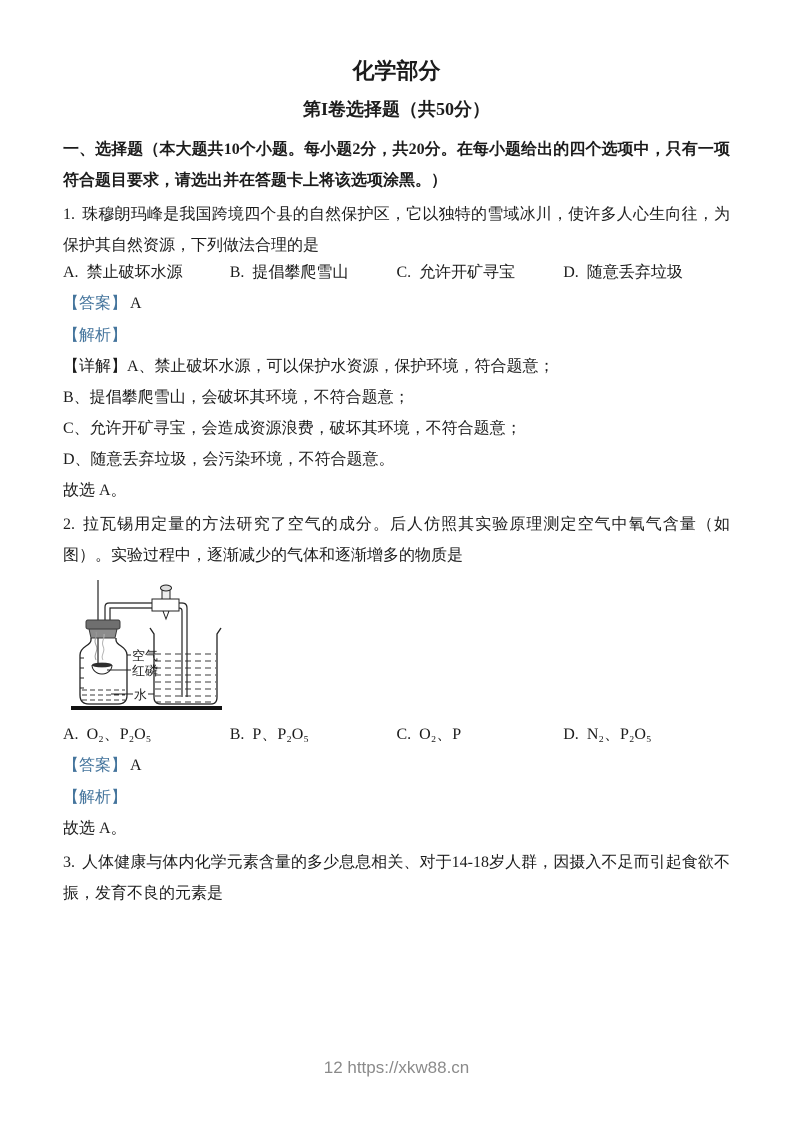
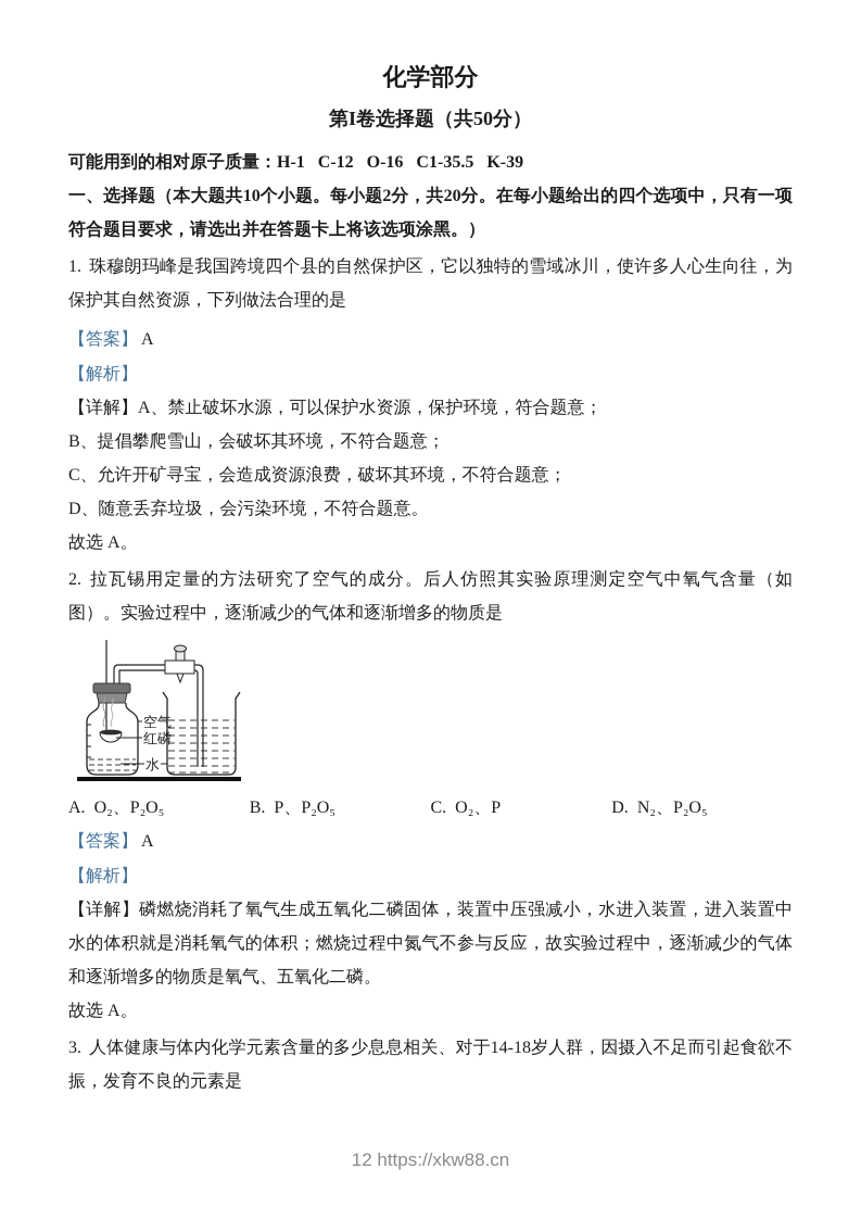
  化学部分
  第I卷选择题（共50分）
+ 可能用到的相对原子质量：H-1 C-12 O-16 C1-35.5 K-39
  一、选择题（本大题共10个小题。每小题2分，共20分。在每小题给出的四个选项中，只有一项符合题目要求，请选出并在答题卡上将该选项涂黑。）
  1. 珠穆朗玛峰是我国跨境四个县的自然保护区，它以独特的雪域冰川，使许多人心生向往，为保护其自然资源，下列做法合理的是
- A. 禁止破坏水源
- B. 提倡攀爬雪山
- C. 允许开矿寻宝
- D. 随意丢弃垃圾
  【答案】 A
  【解析】
  【详解】A、禁止破坏水源，可以保护水资源，保护环境，符合题意；
  B、提倡攀爬雪山，会破坏其环境，不符合题意；
  C、允许开矿寻宝，会造成资源浪费，破坏其环境，不符合题意；
  D、随意丢弃垃圾，会污染环境，不符合题意。
  故选 A。
  2. 拉瓦锡用定量的方法研究了空气的成分。后人仿照其实验原理测定空气中氧气含量（如图）。实验过程中，逐渐减少的气体和逐渐增多的物质是
  空气
  红磷
  水
  A. O₂、P₂O₅
  B. P、P₂O₅
  C. O₂、P
  D. N₂、P₂O₅
  【答案】 A
  【解析】
+ 【详解】磷燃烧消耗了氧气生成五氧化二磷固体，装置中压强减小，水进入装置，进入装置中水的体积就是消耗氧气的体积；燃烧过程中氮气不参与反应，故实验过程中，逐渐减少的气体和逐渐增多的物质是氧气、五氧化二磷。
  故选 A。
  3. 人体健康与体内化学元素含量的多少息息相关、对于14-18岁人群，因摄入不足而引起食欲不振，发育不良的元素是
  12 https://xkw88.cn
